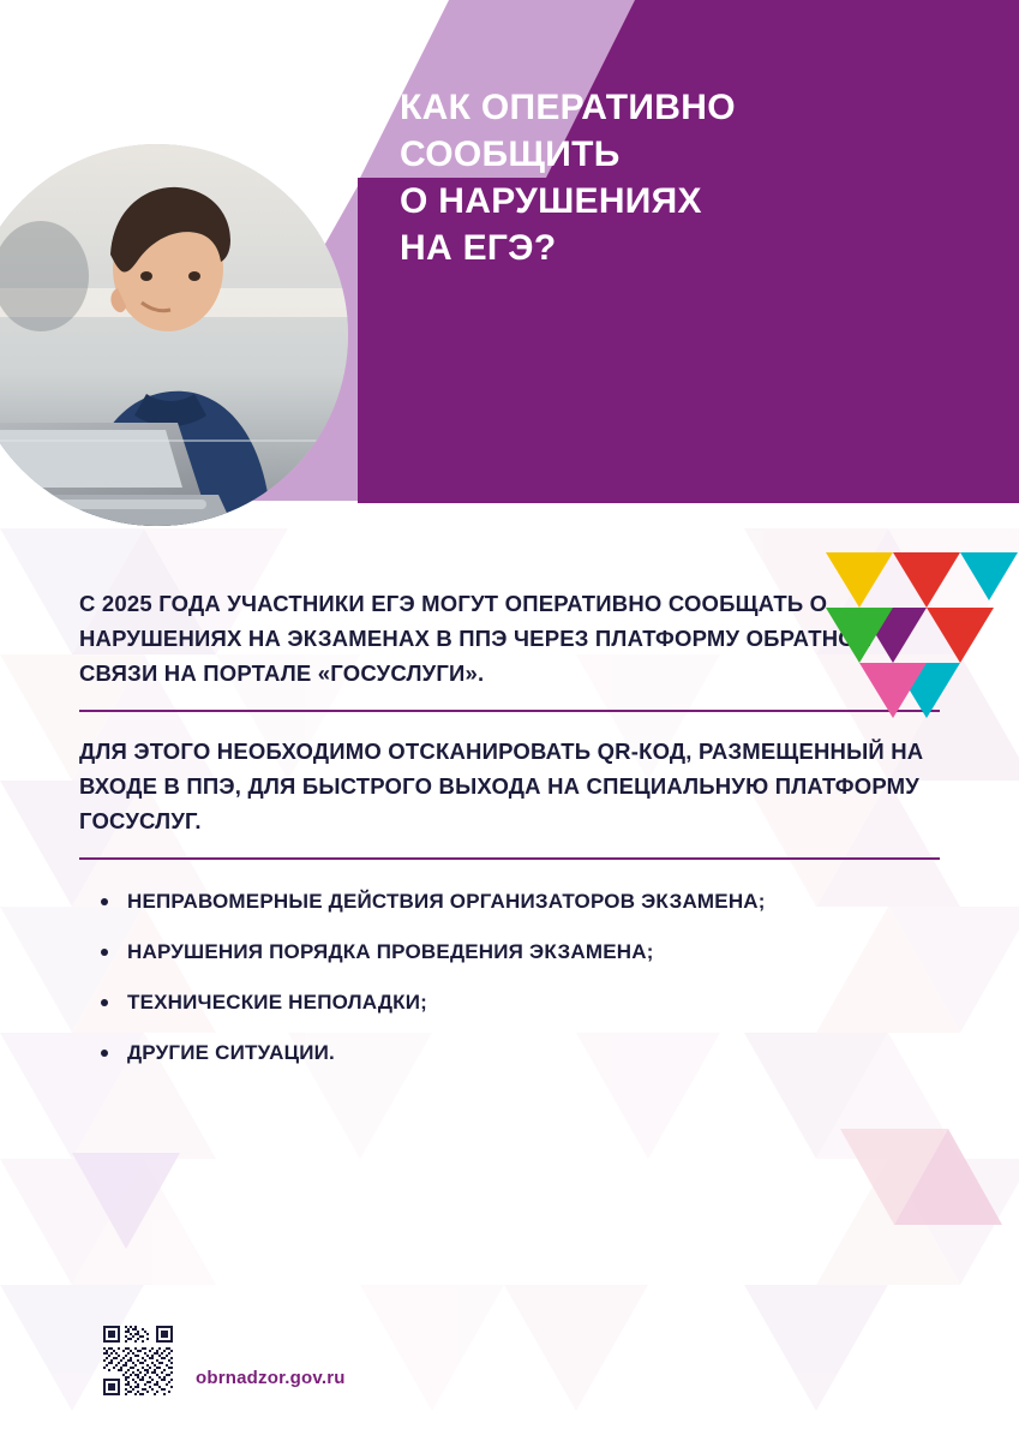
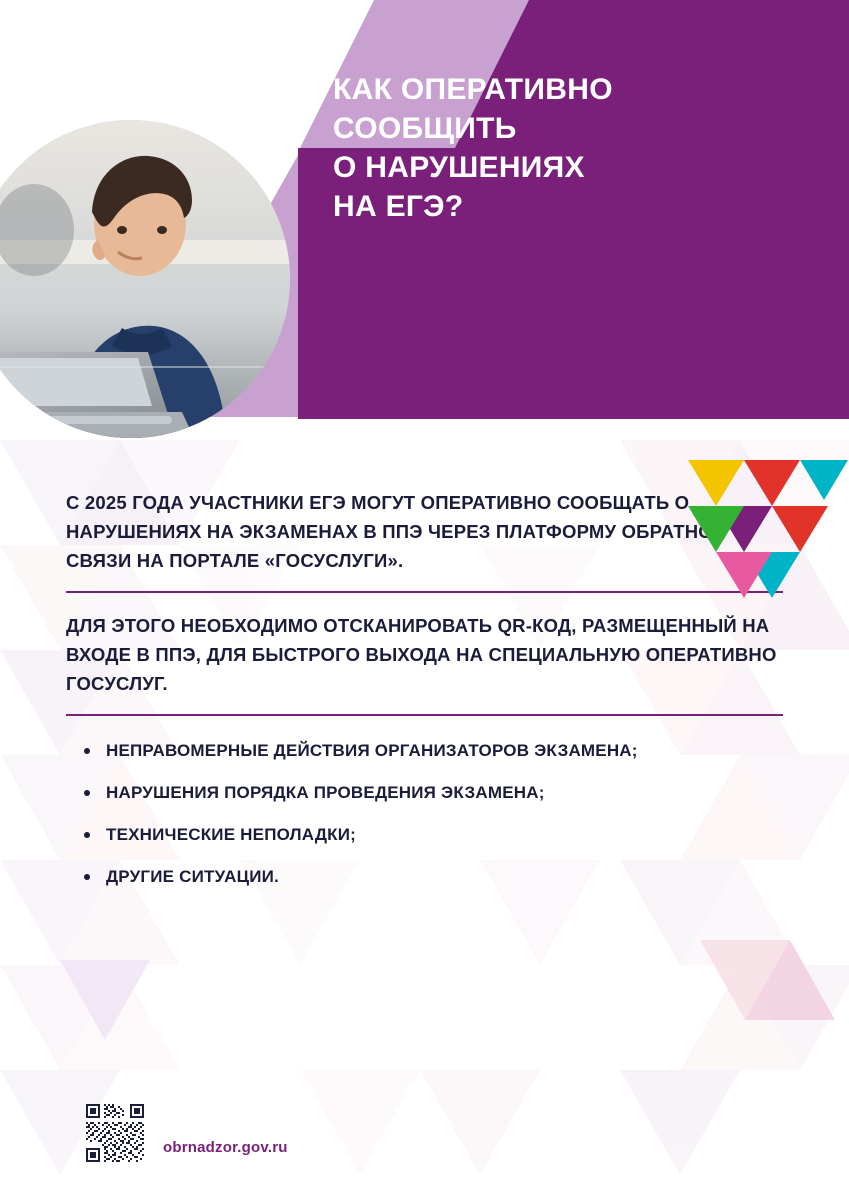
  КАК ОПЕРАТИВНО
  СООБЩИТЬ
  О НАРУШЕНИЯХ
  НА ЕГЭ?
  С 2025 ГОДА УЧАСТНИКИ ЕГЭ МОГУТ ОПЕРАТИВНО СООБЩАТЬ О НАРУШЕНИЯХ НА ЭКЗАМЕНАХ В ППЭ ЧЕРЕЗ ПЛАТФОРМУ ОБРАТН СВЯЗИ НА ПОРТАЛЕ «ГОСУСЛУГИ».
- ДЛЯ ЭТОГО НЕОБХОДИМО ОТСКАНИРОВАТЬ QR-КОД, РАЗМЕЩЕННЫЙ НА ВХОДЕ В ППЭ, ДЛЯ БЫСТРОГО ВЫХОДА НА СПЕЦИАЛЬНУЮ ПЛАТФОРМУ ГОСУСЛУГ.
+ ДЛЯ ЭТОГО НЕОБХОДИМО ОТСКАНИРОВАТЬ QR-КОД, РАЗМЕЩЕННЫЙ НА ВХОДЕ В ППЭ, ДЛЯ БЫСТРОГО ВЫХОДА НА СПЕЦИАЛЬНУЮ ОПЕРАТИВНО ГОСУСЛУГ.
  НЕПРАВОМЕРНЫЕ ДЕЙСТВИЯ ОРГАНИЗАТОРОВ ЭКЗАМЕНА;
  НАРУШЕНИЯ ПОРЯДКА ПРОВЕДЕНИЯ ЭКЗАМЕНА;
  ТЕХНИЧЕСКИЕ НЕПОЛАДКИ;
  ДРУГИЕ СИТУАЦИИ.
  obrnadzor.gov.ru
